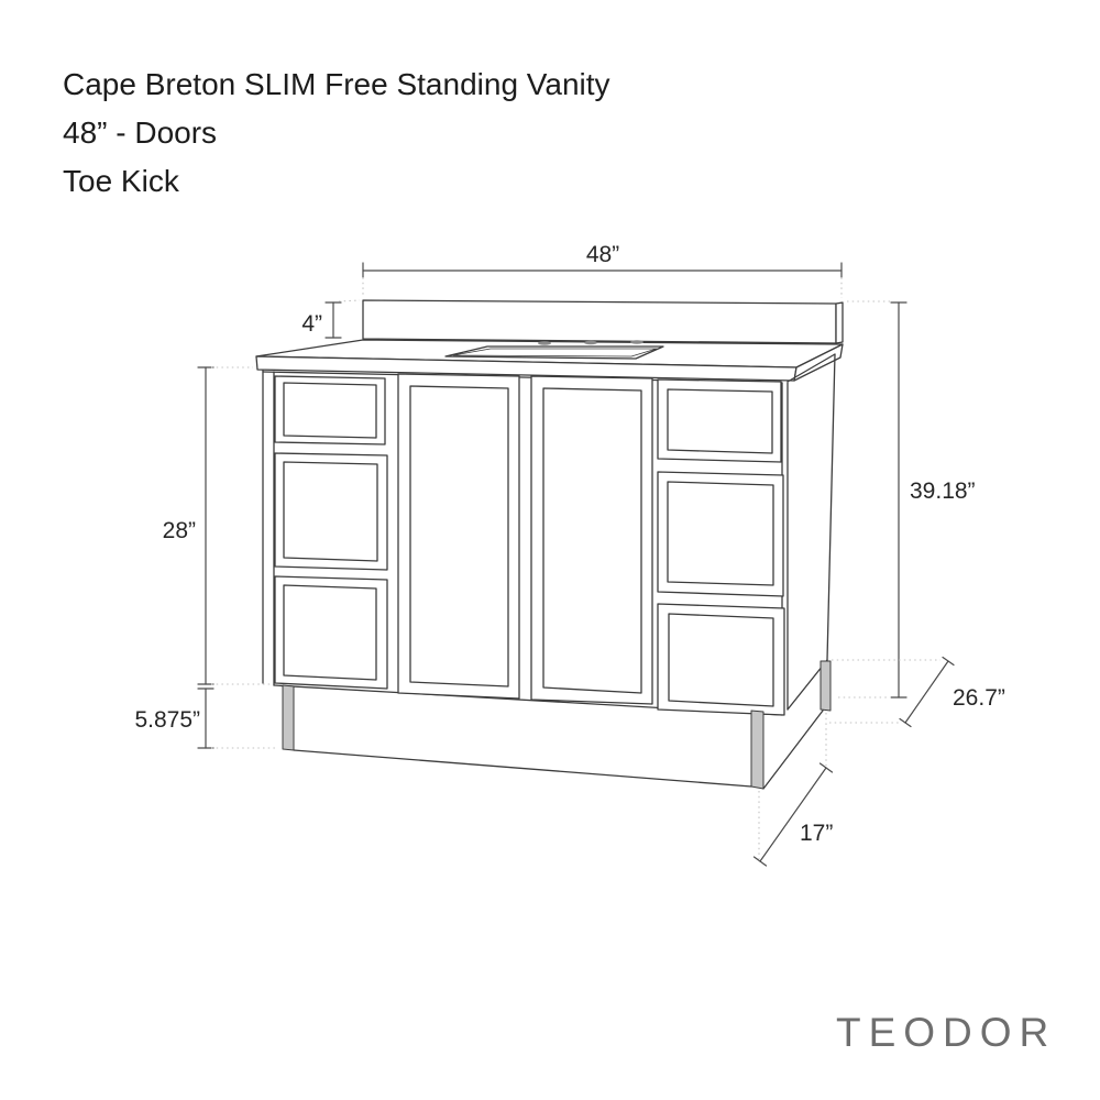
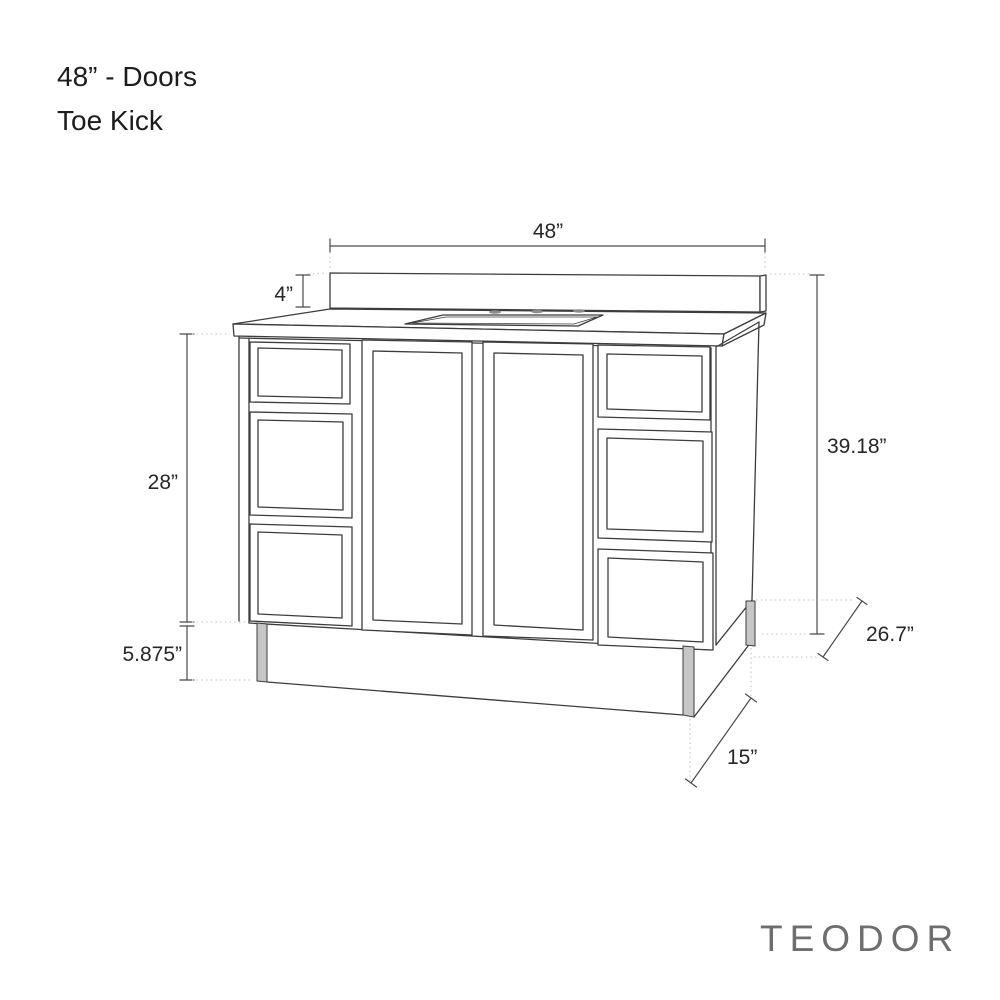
- Cape Breton SLIM Free Standing Vanity
  48” - Doors
  Toe Kick
  48”
  4”
  28”
  5.875”
  39.18”
  26.7”
- 17”
+ 15”
  TEODOR
